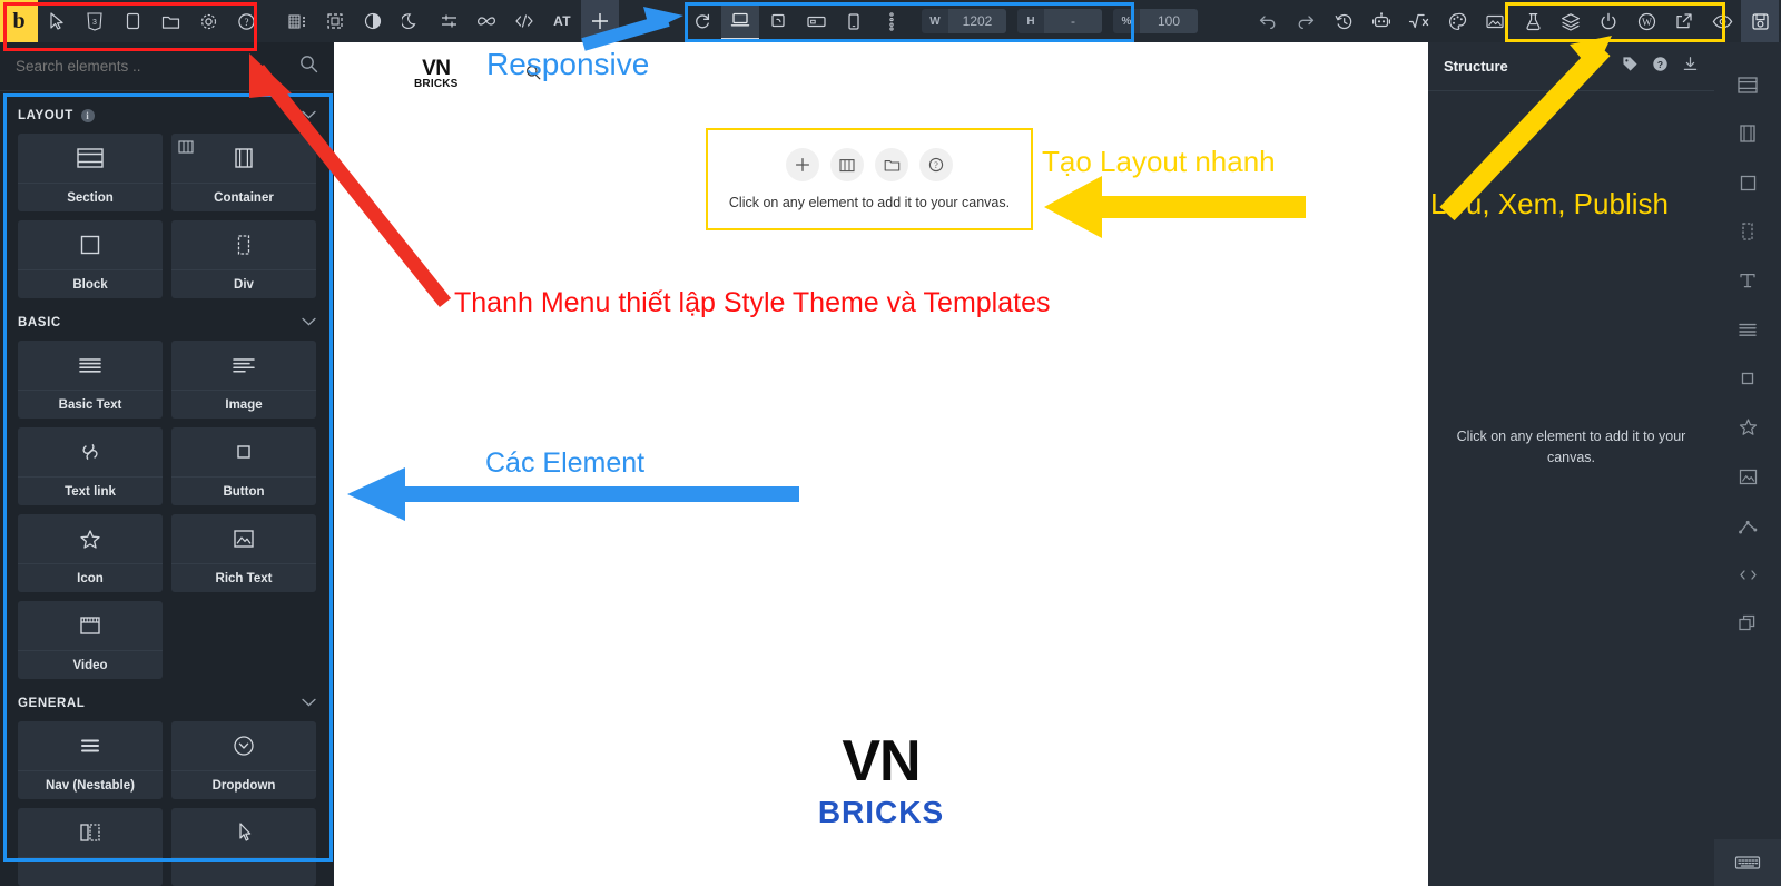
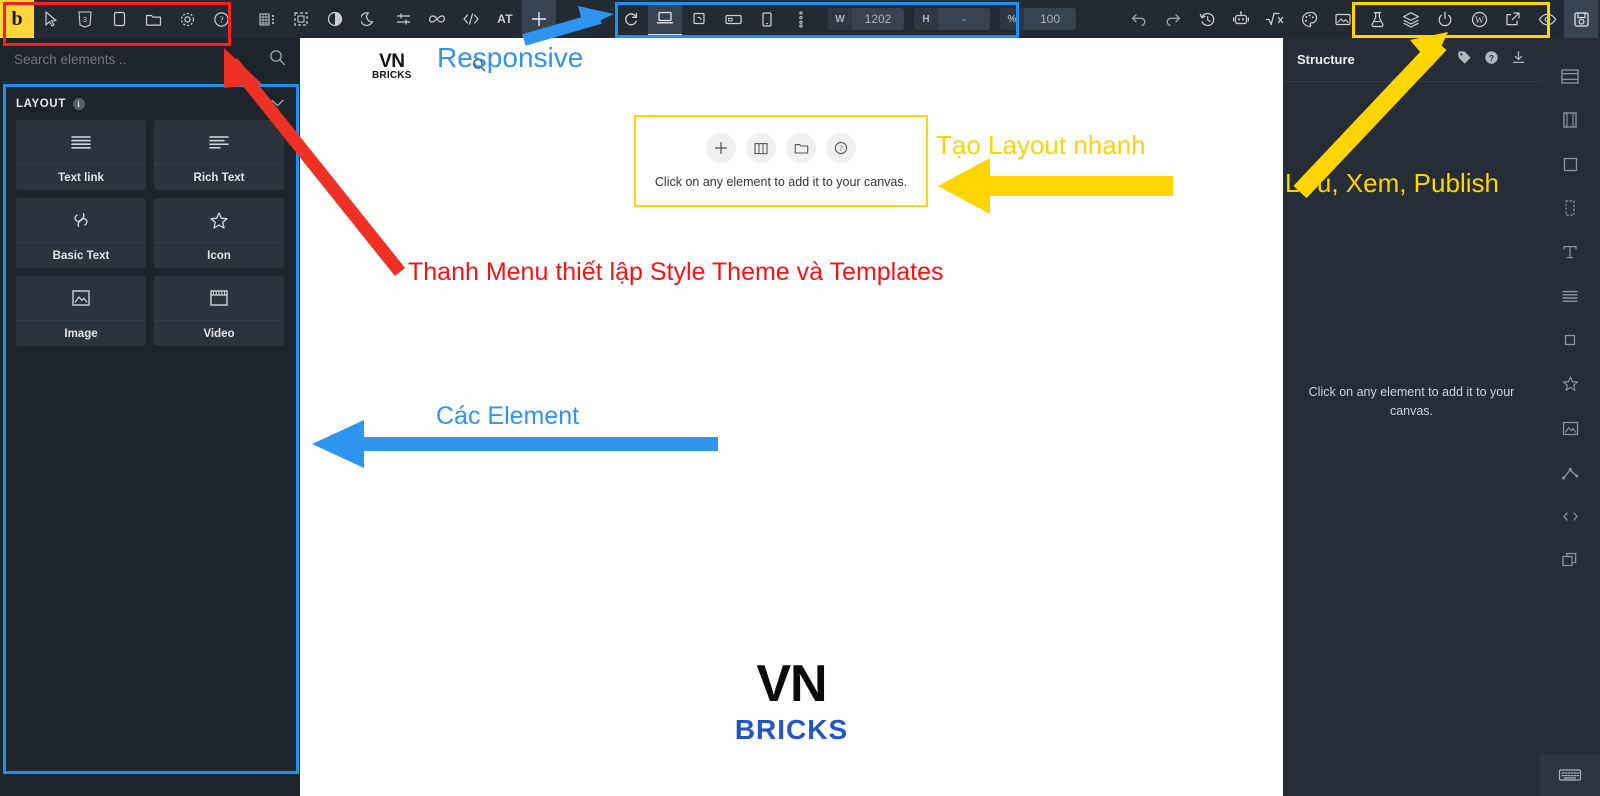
  b
  ?
  AT
  W
  1202
  H
  -
  %
  100
  W
  Search elements ..
  LAYOUT
  i
- Section
- Container
- Block
- Div
- BASIC
- Basic Text
+ Text link
- Image
+ Rich Text
- Text link
+ Basic Text
- Button
  Icon
- Rich Text
+ Image
  Video
- GENERAL
- Nav (Nestable)
- Dropdown
  VN
  BRICKS
  ?
  Click on any element to add it to your canvas.
  VN
  BRICKS
  Structure
  ?
  Click on any element to add it to your canvas.
  Responsive
  Thanh Menu thiết lập Style Theme và Templates
  Các Element
  Tạo Layout nhanh
  Lưu, Xem, Publish
